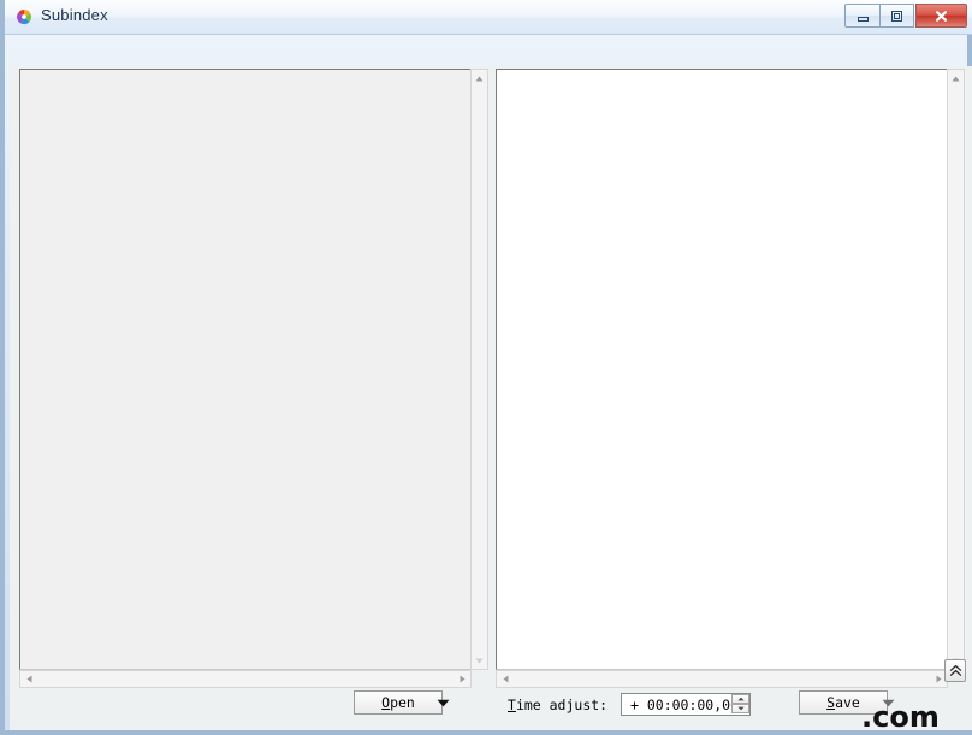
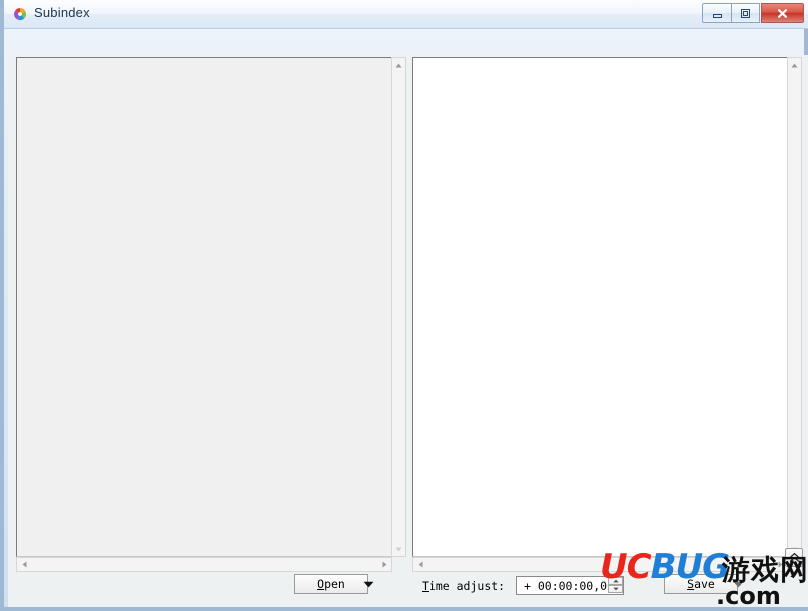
  Subindex
  Open
  Time adjust:
  + 00:00:00,0
  Save
+ UCBUG
+ 游戏网
  .com
